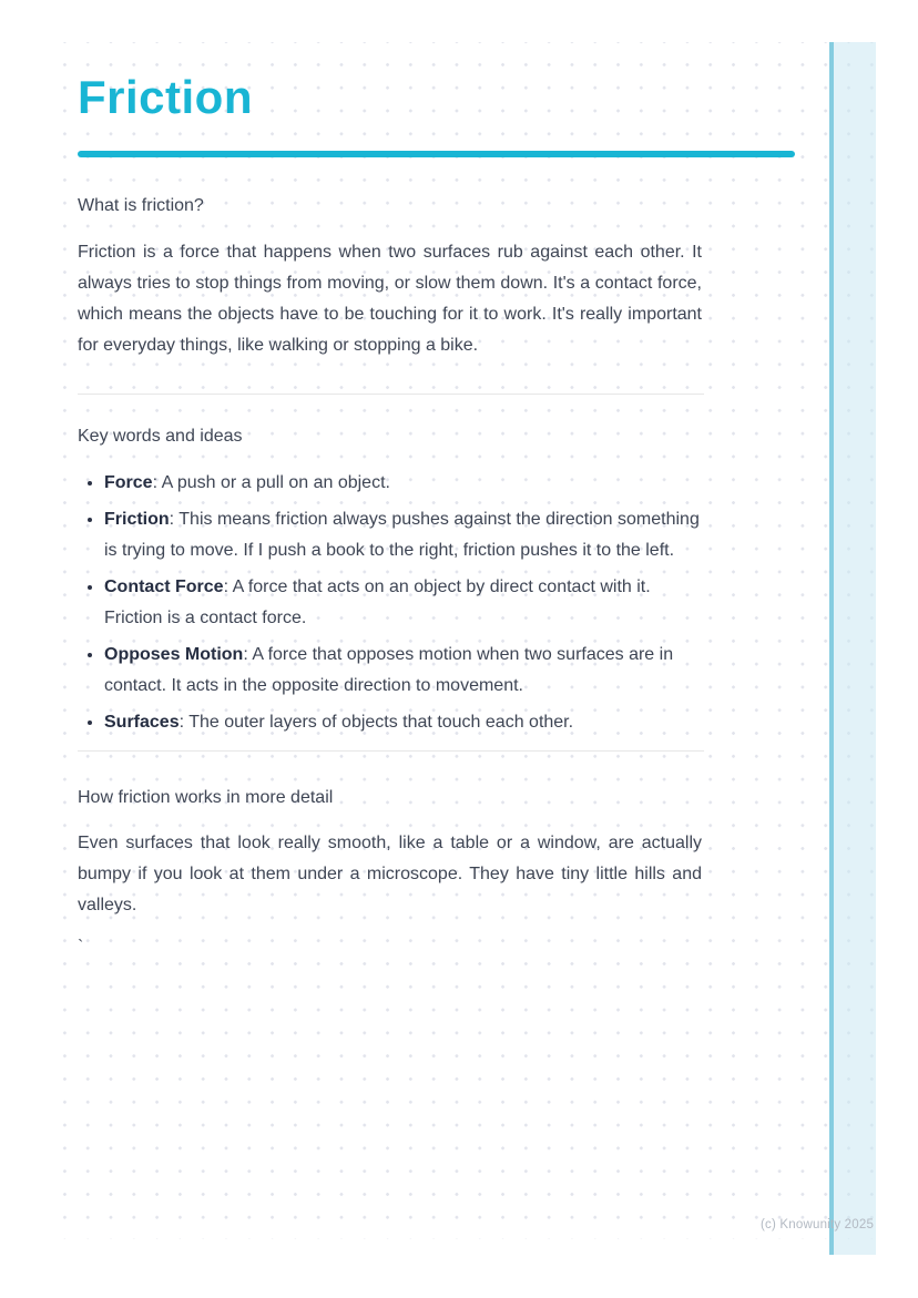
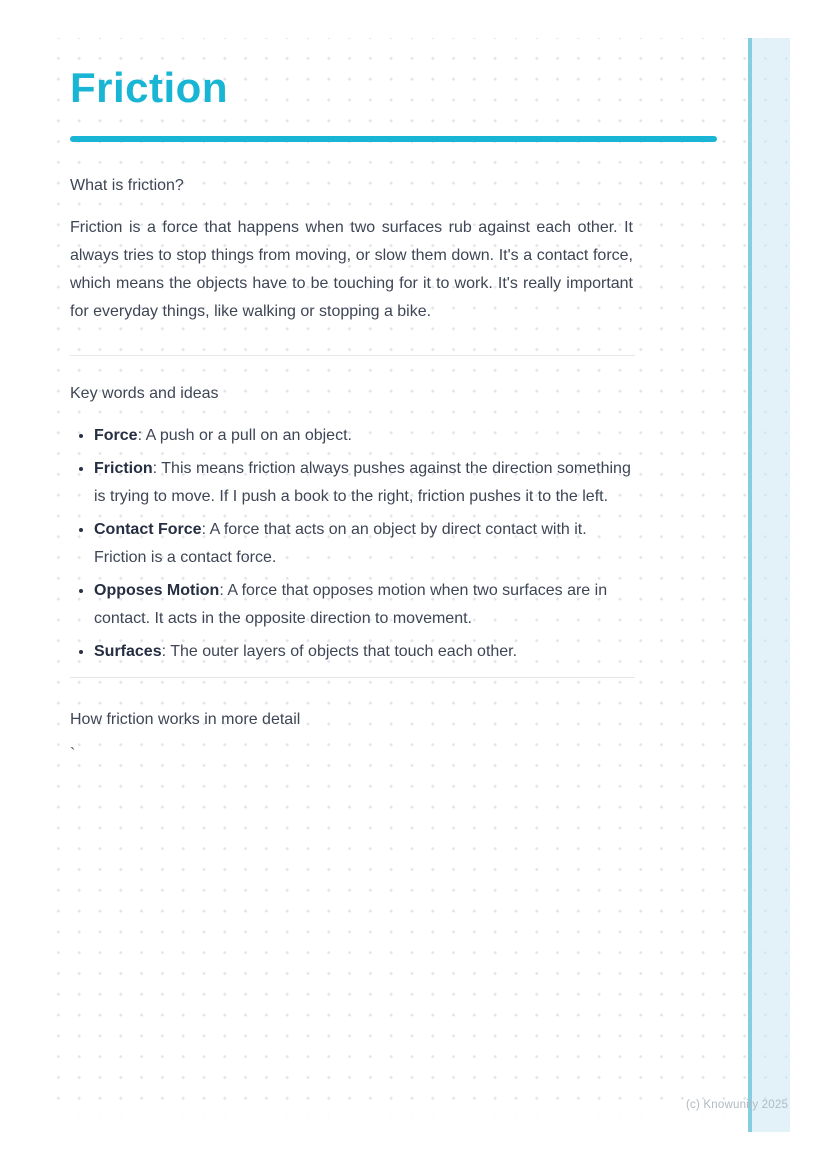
  Friction
  What is friction?
  Friction is a force that happens when two surfaces rub against each other. It always tries to stop things from moving, or slow them down. It's a contact force, which means the objects have to be touching for it to work. It's really important for everyday things, like walking or stopping a bike.
  Key words and ideas
  Force: A push or a pull on an object.
  Friction: This means friction always pushes against the direction something is trying to move. If I push a book to the right, friction pushes it to the left.
  Contact Force: A force that acts on an object by direct contact with it. Friction is a contact force.
  Opposes Motion: A force that opposes motion when two surfaces are in contact. It acts in the opposite direction to movement.
  Surfaces: The outer layers of objects that touch each other.
  How friction works in more detail
- Even surfaces that look really smooth, like a table or a window, are actually bumpy if you look at them under a microscope. They have tiny little hills and valleys.
  `
  (c) Knowunity 2025
